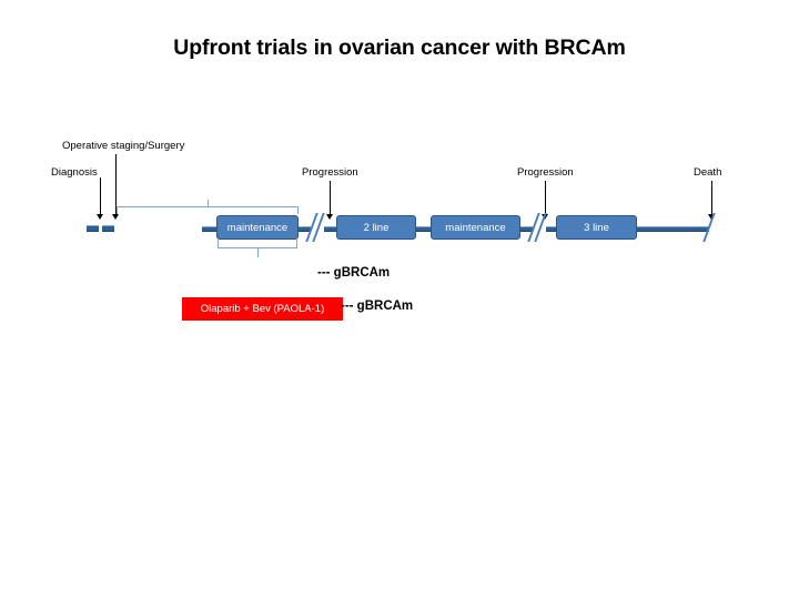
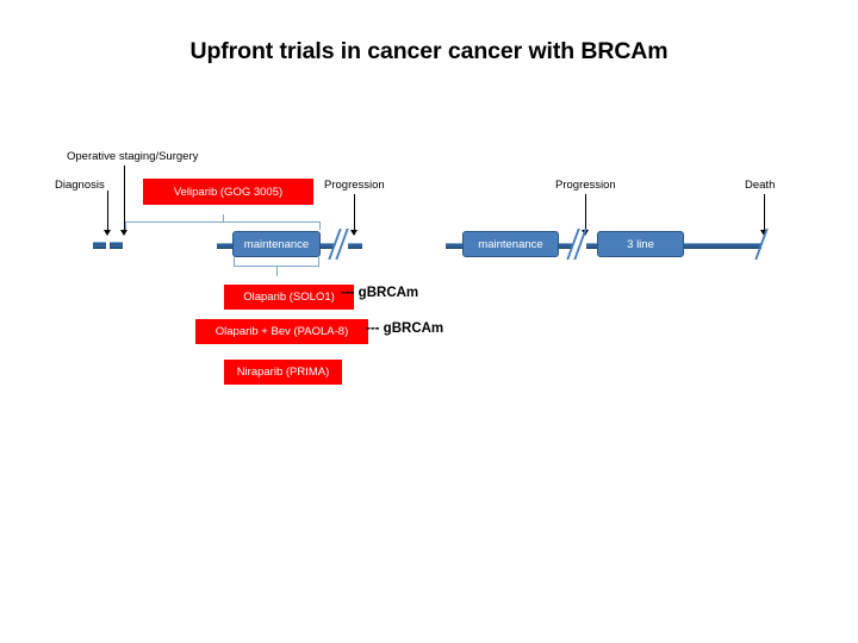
- Upfront trials in ovarian cancer with BRCAm
+ Upfront trials in cancer cancer with BRCAm
  Operative staging/Surgery
  Diagnosis
  Progression
  Progression
  Death
  maintenance
- 2 line
  maintenance
  3 line
+ Veliparib (GOG 3005)
+ Olaparib (SOLO1)
  --- gBRCAm
- Olaparib + Bev (PAOLA-1)
+ Olaparib + Bev (PAOLA-8)
  --- gBRCAm
+ Niraparib (PRIMA)
